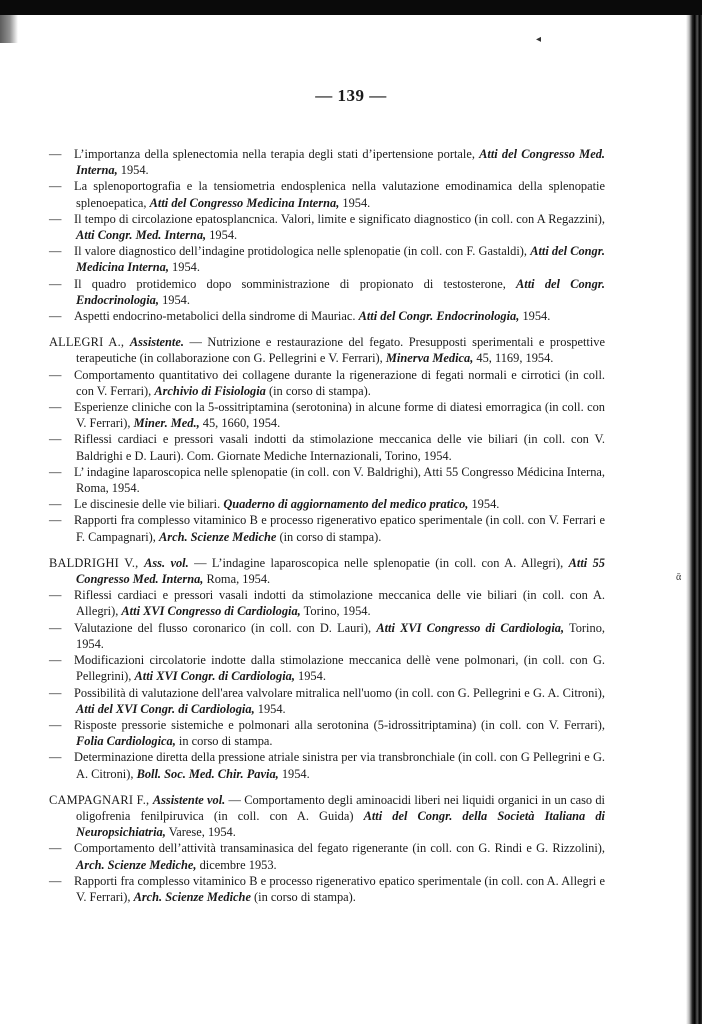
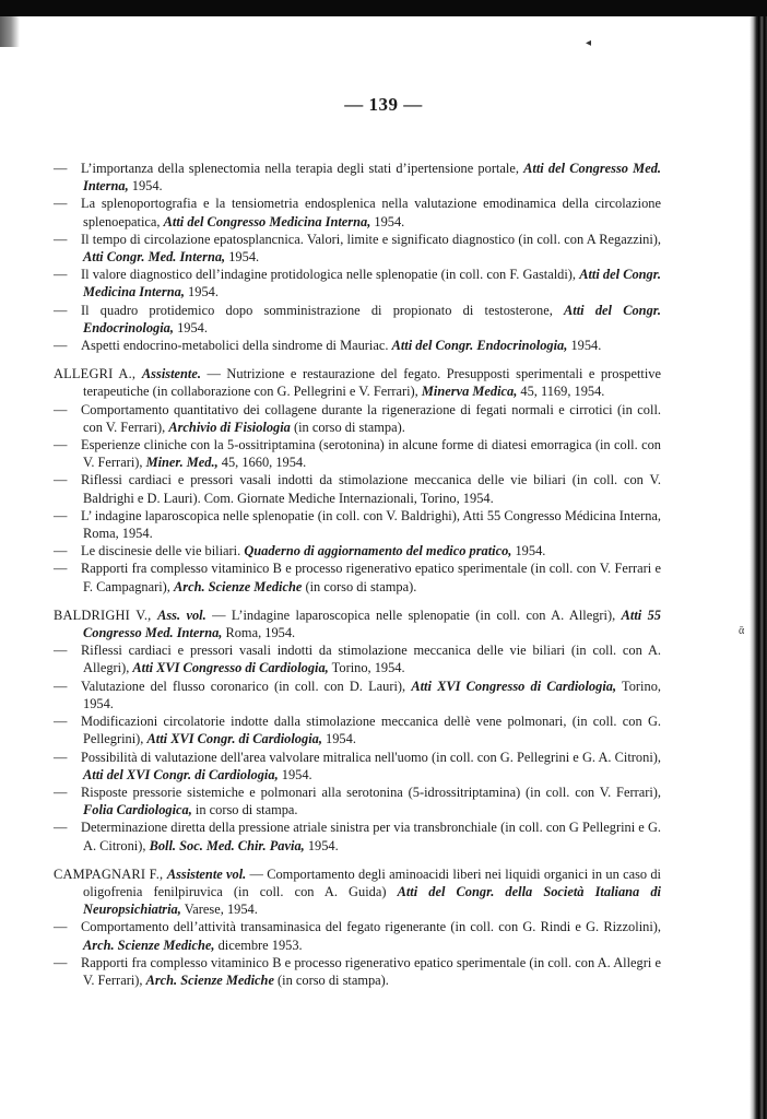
  — 139 —
  — L’importanza della splenectomia nella terapia degli stati d’ipertensione portale, Atti del Congresso Med. Interna, 1954.
- — La splenoportografia e la tensiometria endosplenica nella valutazione emodinamica della splenopatie splenoepatica, Atti del Congresso Medicina Interna, 1954.
+ — La splenoportografia e la tensiometria endosplenica nella valutazione emodinamica della circolazione splenoepatica, Atti del Congresso Medicina Interna, 1954.
  — Il tempo di circolazione epatosplancnica. Valori, limite e significato diagnostico (in coll. con A Regazzini), Atti Congr. Med. Interna, 1954.
  — Il valore diagnostico dell’indagine protidologica nelle splenopatie (in coll. con F. Gastaldi), Atti del Congr. Medicina Interna, 1954.
  — Il quadro protidemico dopo somministrazione di propionato di testosterone, Atti del Congr. Endocrinologia, 1954.
  — Aspetti endocrino-metabolici della sindrome di Mauriac. Atti del Congr. Endocrinologia, 1954.
  ALLEGRI A., Assistente. — Nutrizione e restaurazione del fegato. Presupposti sperimentali e prospettive terapeutiche (in collaborazione con G. Pellegrini e V. Ferrari), Minerva Medica, 45, 1169, 1954.
  — Comportamento quantitativo dei collagene durante la rigenerazione di fegati normali e cirrotici (in coll. con V. Ferrari), Archivio di Fisiologia (in corso di stampa).
  — Esperienze cliniche con la 5-ossitriptamina (serotonina) in alcune forme di diatesi emorragica (in coll. con V. Ferrari), Miner. Med., 45, 1660, 1954.
  — Riflessi cardiaci e pressori vasali indotti da stimolazione meccanica delle vie biliari (in coll. con V. Baldrighi e D. Lauri). Com. Giornate Mediche Internazionali, Torino, 1954.
  — L’ indagine laparoscopica nelle splenopatie (in coll. con V. Baldrighi), Atti 55 Congresso Médicina Interna, Roma, 1954.
  — Le discinesie delle vie biliari. Quaderno di aggiornamento del medico pratico, 1954.
  — Rapporti fra complesso vitaminico B e processo rigenerativo epatico sperimentale (in coll. con V. Ferrari e F. Campagnari), Arch. Scienze Mediche (in corso di stampa).
  BALDRIGHI V., Ass. vol. — L’indagine laparoscopica nelle splenopatie (in coll. con A. Allegri), Atti 55 Congresso Med. Interna, Roma, 1954.
  — Riflessi cardiaci e pressori vasali indotti da stimolazione meccanica delle vie biliari (in coll. con A. Allegri), Atti XVI Congresso di Cardiologia, Torino, 1954.
  — Valutazione del flusso coronarico (in coll. con D. Lauri), Atti XVI Congresso di Cardiologia, Torino, 1954.
  — Modificazioni circolatorie indotte dalla stimolazione meccanica dellè vene polmonari, (in coll. con G. Pellegrini), Atti XVI Congr. di Cardiologia, 1954.
  — Possibilità di valutazione dell'area valvolare mitralica nell'uomo (in coll. con G. Pellegrini e G. A. Citroni), Atti del XVI Congr. di Cardiologia, 1954.
  — Risposte pressorie sistemiche e polmonari alla serotonina (5-idrossitriptamina) (in coll. con V. Ferrari), Folia Cardiologica, in corso di stampa.
  — Determinazione diretta della pressione atriale sinistra per via transbronchiale (in coll. con G Pellegrini e G. A. Citroni), Boll. Soc. Med. Chir. Pavia, 1954.
  CAMPAGNARI F., Assistente vol. — Comportamento degli aminoacidi liberi nei liquidi organici in un caso di oligofrenia fenilpiruvica (in coll. con A. Guida) Atti del Congr. della Società Italiana di Neuropsichiatria, Varese, 1954.
  — Comportamento dell’attività transaminasica del fegato rigenerante (in coll. con G. Rindi e G. Rizzolini), Arch. Scienze Mediche, dicembre 1953.
  — Rapporti fra complesso vitaminico B e processo rigenerativo epatico sperimentale (in coll. con A. Allegri e V. Ferrari), Arch. Scienze Mediche (in corso di stampa).
  ◂
  ᾱ
